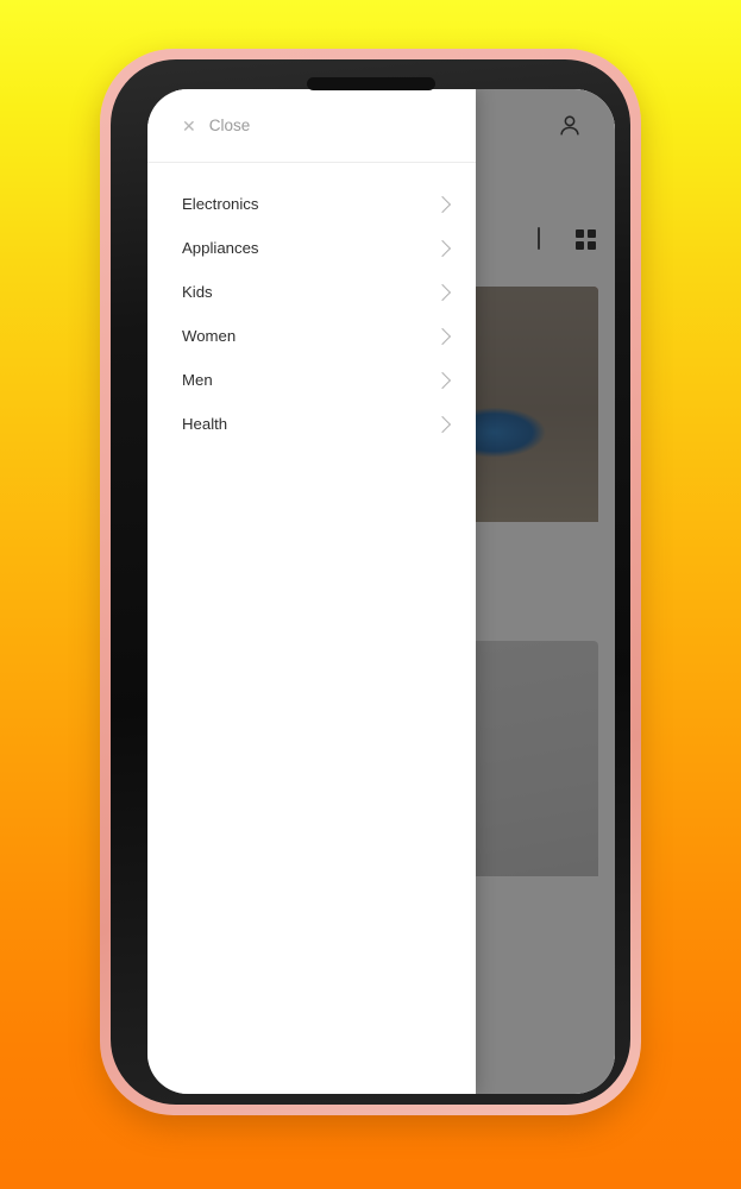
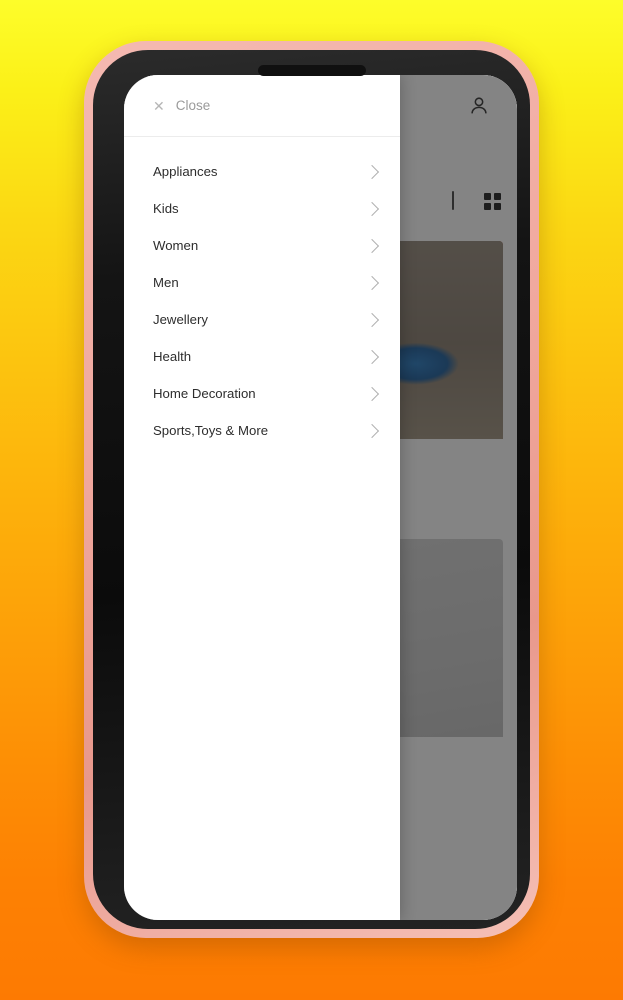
  ✕
  Close
- Electronics
  Appliances
  Kids
  Women
  Men
+ Jewellery
  Health
+ Home Decoration
+ Sports,Toys & More
